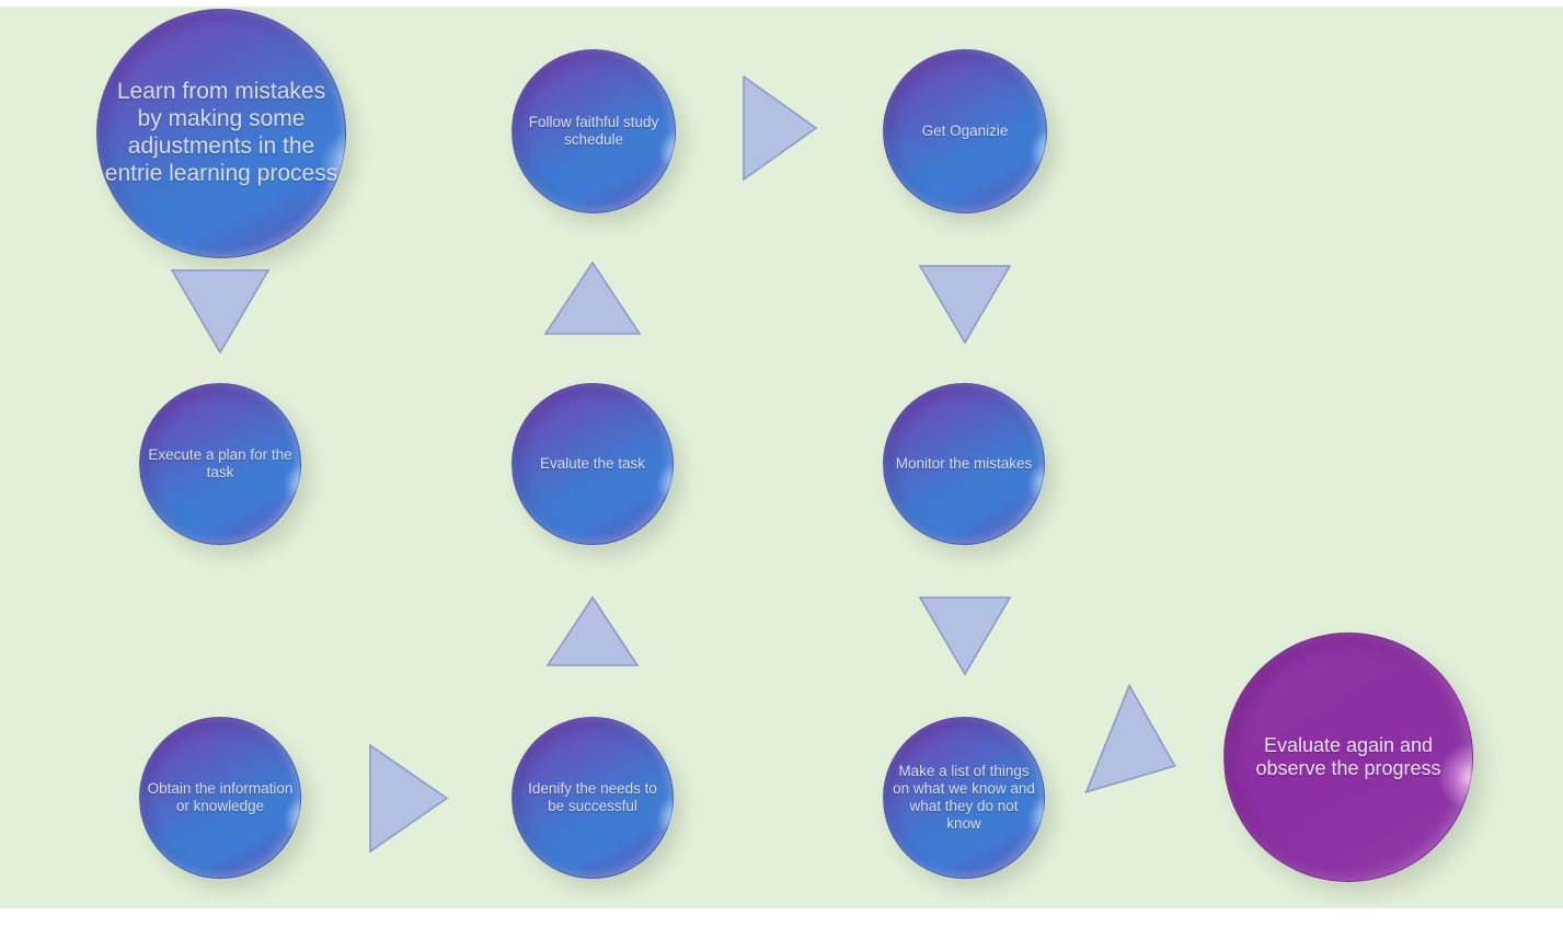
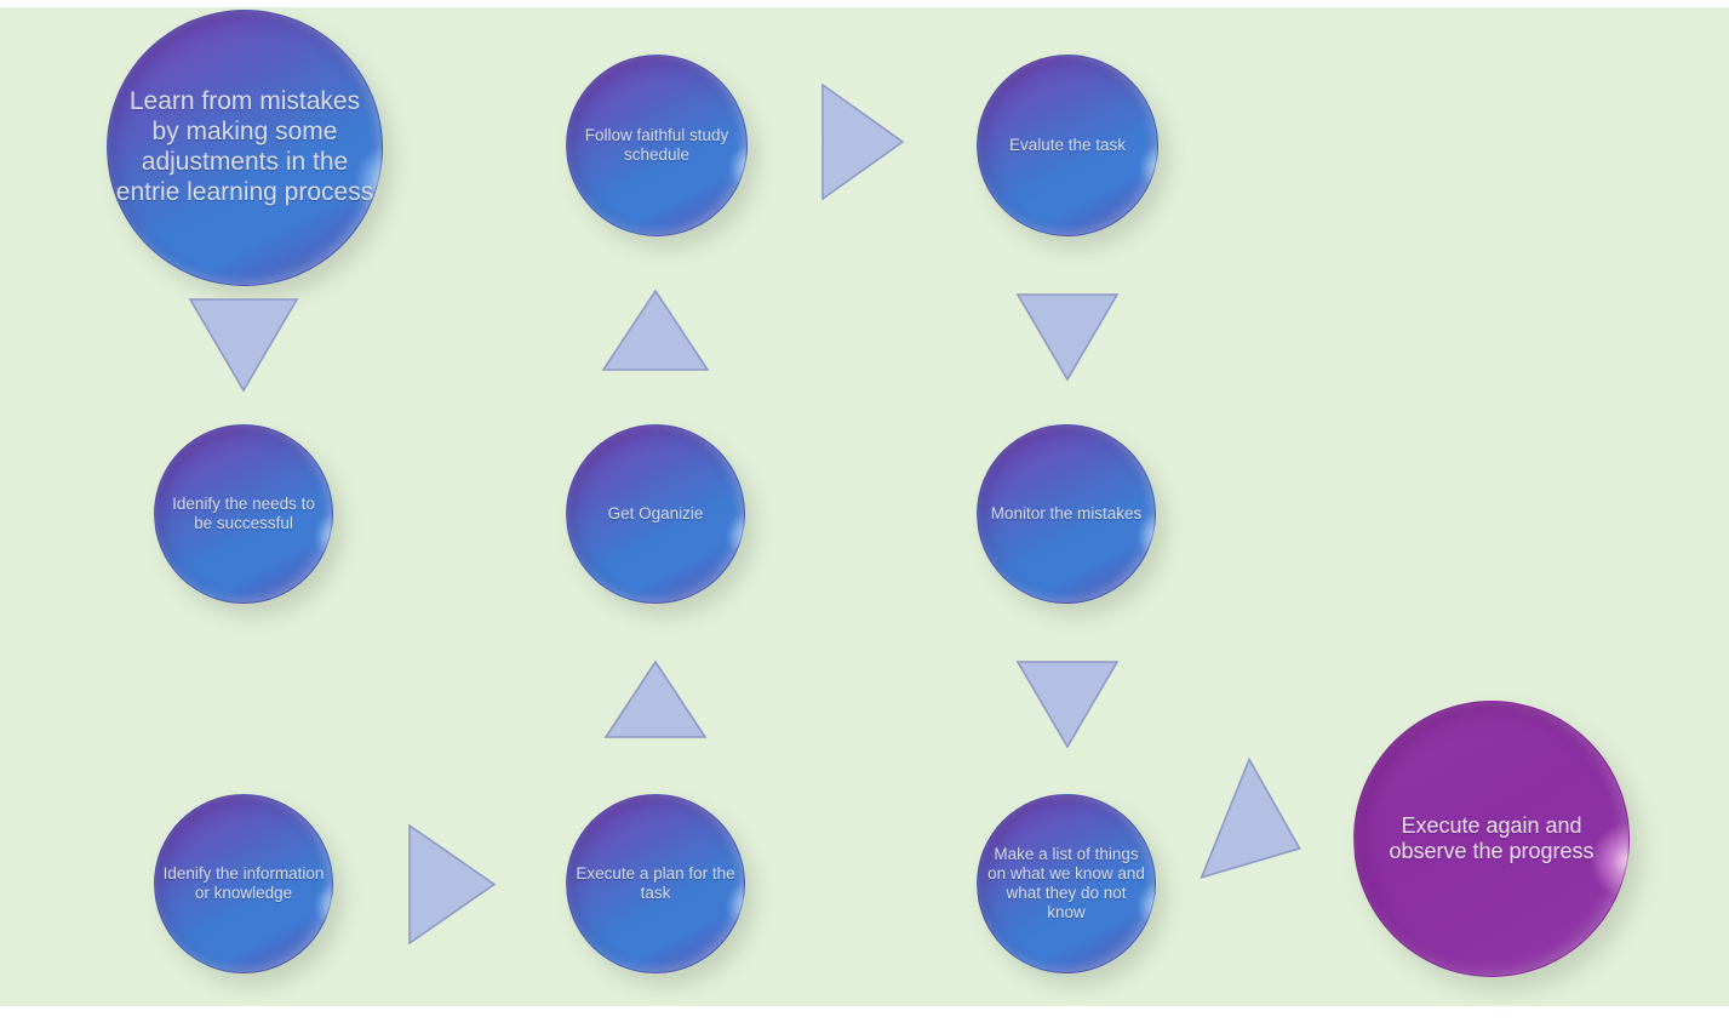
  Learn from mistakes by making some adjustments in the entrie learning process
  Follow faithful study schedule
- Get Oganizie
+ Evalute the task
- Execute a plan for the task
+ Idenify the needs to be successful
- Evalute the task
+ Get Oganizie
  Monitor the mistakes
- Obtain the information or knowledge
+ Idenify the information or knowledge
- Idenify the needs to be successful
+ Execute a plan for the task
  Make a list of things on what we know and what they do not know
- Evaluate again and observe the progress
+ Execute again and observe the progress
